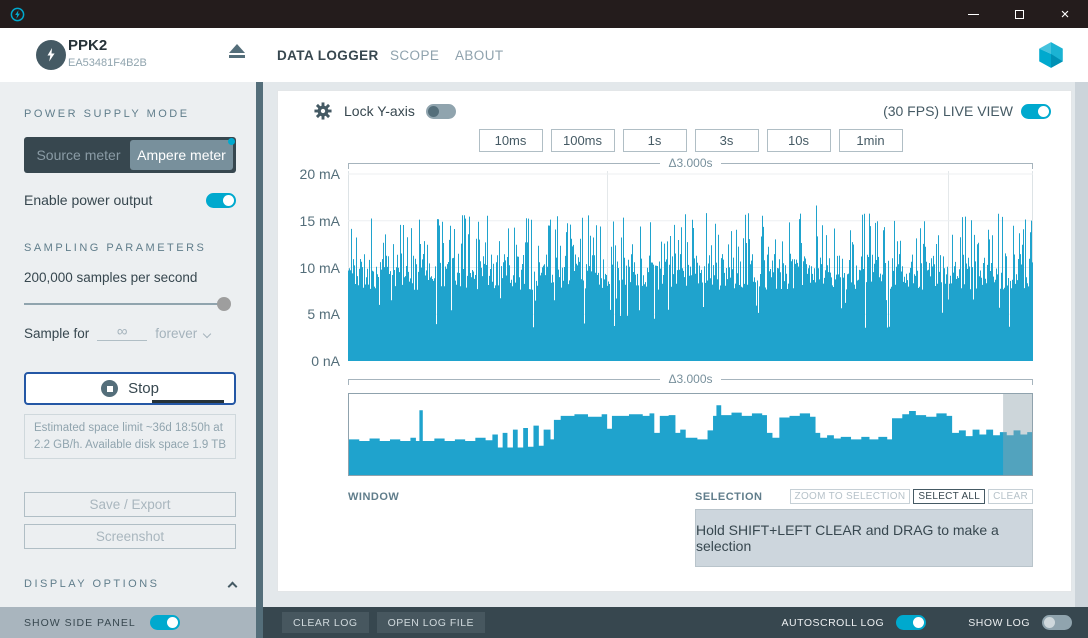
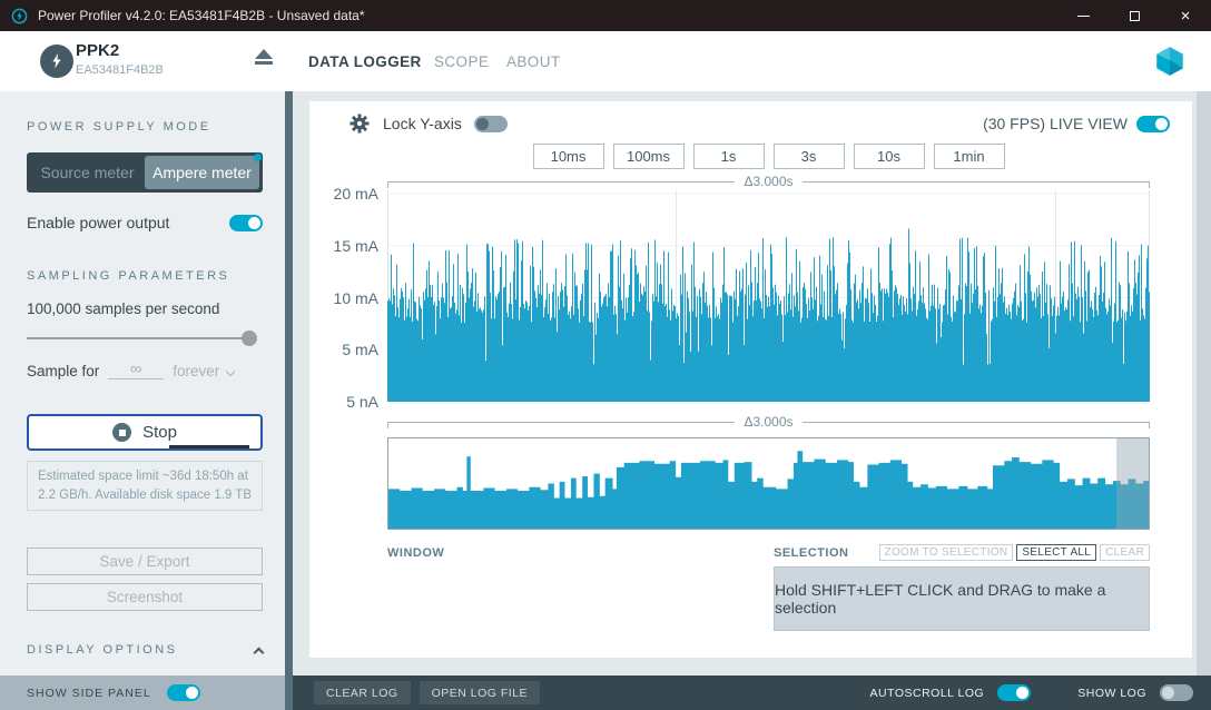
+ Power Profiler v4.2.0: EA53481F4B2B - Unsaved data*
  ×
  PPK2
  EA53481F4B2B
  DATA LOGGER
  SCOPE
  ABOUT
  POWER SUPPLY MODE
  Source meter
  Ampere meter
  Enable power output
  SAMPLING PARAMETERS
- 200,000 samples per second
+ 100,000 samples per second
  Sample for
  ∞
  forever
  Stop
  Estimated space limit ~36d 18:50h at 2.2 GB/h. Available disk space 1.9 TB
  Save / Export
  Screenshot
  DISPLAY OPTIONS
  SHOW SIDE PANEL
  Lock Y-axis
  (30 FPS) LIVE VIEW
  10ms
  100ms
  1s
  3s
  10s
  1min
  Δ3.000s
  20 mA
  15 mA
  10 mA
  5 mA
- 0 nA
+ 5 nA
  Δ3.000s
  WINDOW
  SELECTION
  ZOOM TO SELECTION
  SELECT ALL
  CLEAR
- Hold SHIFT+LEFT CLEAR and DRAG to make a selection
+ Hold SHIFT+LEFT CLICK and DRAG to make a selection
  CLEAR LOG
  OPEN LOG FILE
  AUTOSCROLL LOG
  SHOW LOG
